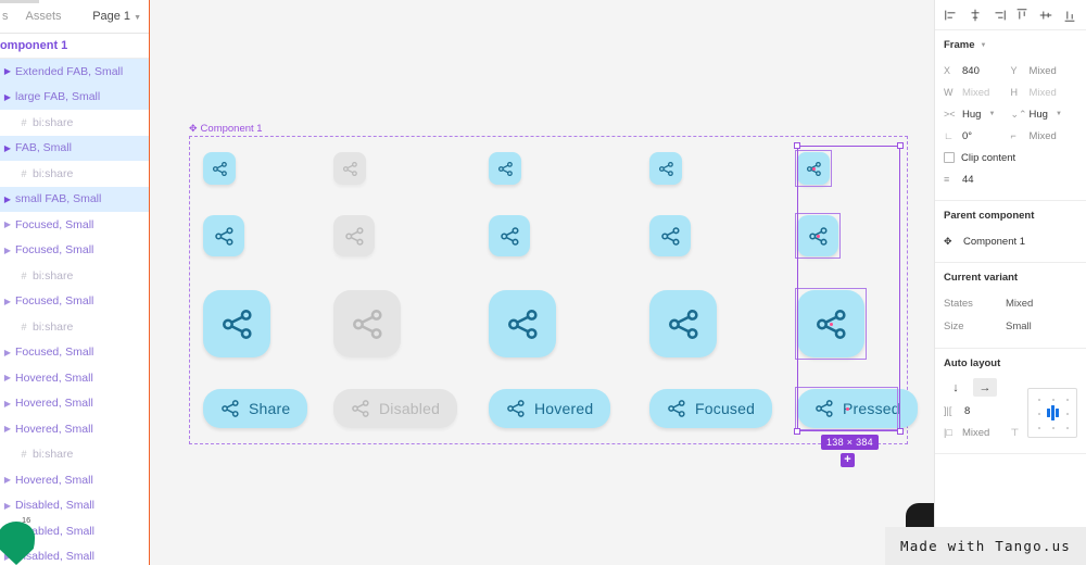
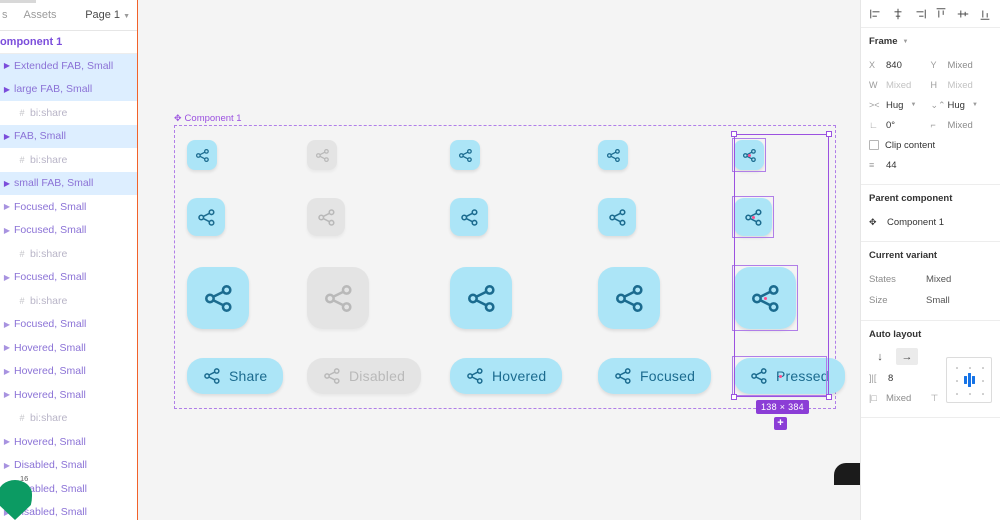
  s
  Assets
  Page 1
  omponent 1
  ▶
  Extended FAB, Small
  ▶
  large FAB, Small
  #
  bi:share
  ▶
  FAB, Small
  #
  bi:share
  ▶
  small FAB, Small
  ▶
  Focused, Small
  ▶
  Focused, Small
  #
  bi:share
  ▶
  Focused, Small
  #
  bi:share
  ▶
  Focused, Small
  ▶
  Hovered, Small
  ▶
  Hovered, Small
  ▶
  Hovered, Small
  #
  bi:share
  ▶
  Hovered, Small
  ▶
  Disabled, Small
  abled, Small
  sabled, Small
  16
  ✥
  Component 1
  Share
  Disabled
  Hovered
  Focused
  ressed
  138 × 384
  +
  Frame
  X
  840
  Y
  Mixed
  W
  Mixed
  H
  Mixed
  ><
  Hug
  ⌄⌃
  Hug
  ∟
  0°
  ⌐
  Mixed
  Clip content
  ≡
  44
  Parent component
  ✥
  Component 1
  Current variant
  States
  Mixed
  Size
  Small
  Auto layout
  ↓
  →
  ]|[
  8
  |□
  Mixed
  ⊤
- Made with Tango.us
